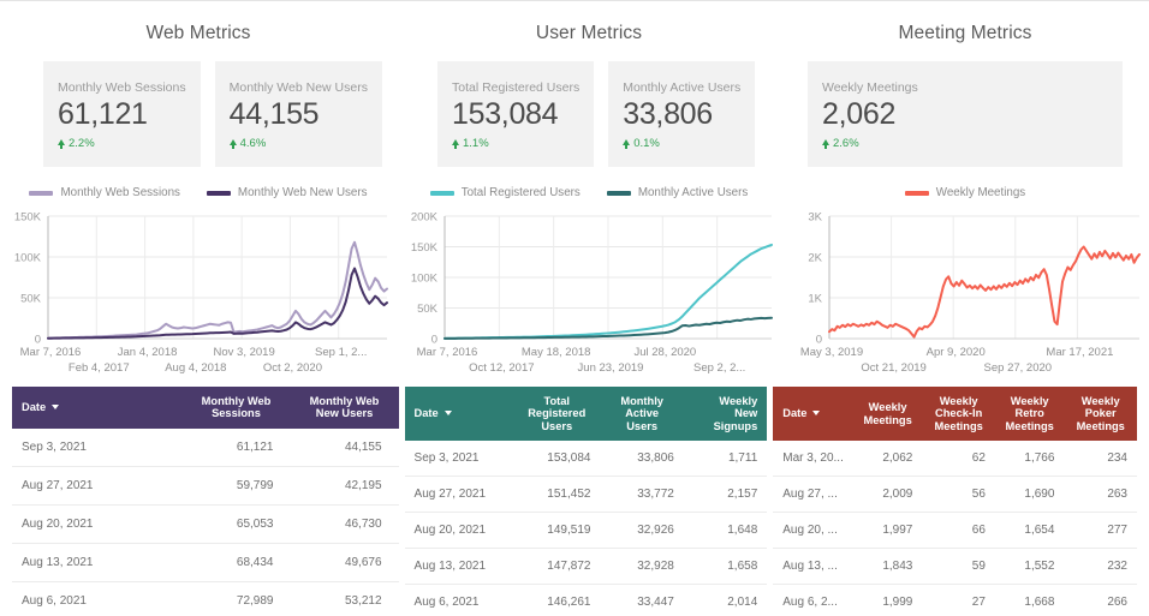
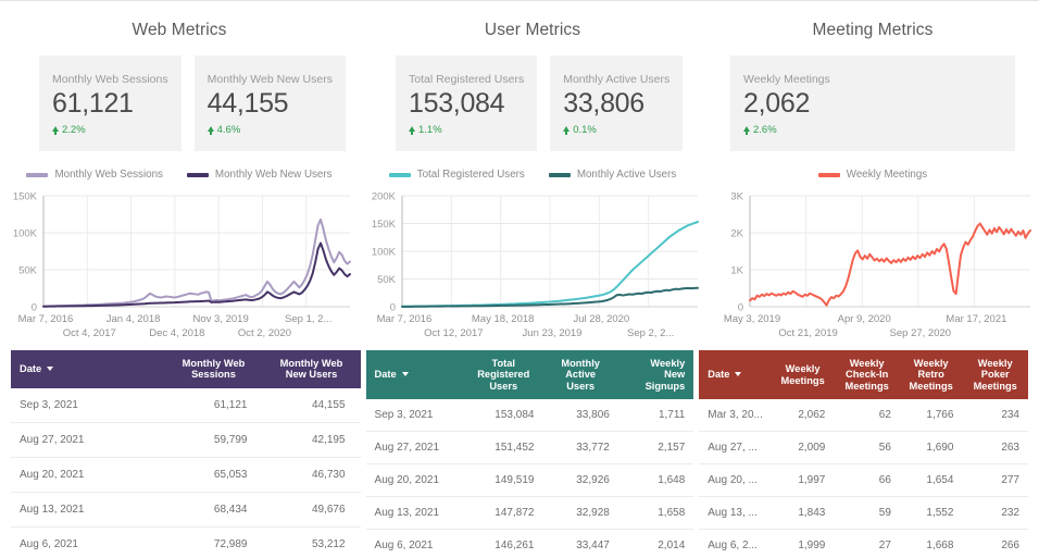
  Web Metrics
  Monthly Web Sessions
  61,121
  2.2%
  Monthly Web New Users
  44,155
  4.6%
  Monthly Web Sessions
  Monthly Web New Users
  0
  50K
  100K
  150K
  Mar 7, 2016
  Jan 4, 2018
  Nov 3, 2019
  Sep 1, 2...
- Feb 4, 2017
+ Oct 4, 2017
- Aug 4, 2018
+ Dec 4, 2018
  Oct 2, 2020
  User Metrics
  Total Registered Users
  153,084
  1.1%
  Monthly Active Users
  33,806
  0.1%
  Total Registered Users
  Monthly Active Users
  0
  50K
  100K
  150K
  200K
  Mar 7, 2016
  May 18, 2018
  Jul 28, 2020
  Oct 12, 2017
  Jun 23, 2019
  Sep 2, 2...
  Meeting Metrics
  Weekly Meetings
  2,062
  2.6%
  Weekly Meetings
  0
  1K
  2K
  3K
  May 3, 2019
  Apr 9, 2020
  Mar 17, 2021
  Oct 21, 2019
  Sep 27, 2020
  Date	Monthly Web Sessions	Monthly Web New Users
  Sep 3, 2021	61,121	44,155
  Aug 27, 2021	59,799	42,195
  Aug 20, 2021	65,053	46,730
  Aug 13, 2021	68,434	49,676
  Aug 6, 2021	72,989	53,212
  Date	Total Registered Users	Monthly Active Users	Weekly New Signups
  Sep 3, 2021	153,084	33,806	1,711
  Aug 27, 2021	151,452	33,772	2,157
  Aug 20, 2021	149,519	32,926	1,648
  Aug 13, 2021	147,872	32,928	1,658
  Aug 6, 2021	146,261	33,447	2,014
  Date	Weekly Meetings	Weekly Check-In Meetings	Weekly Retro Meetings	Weekly Poker Meetings
  Mar 3, 20...	2,062	62	1,766	234
  Aug 27, ...	2,009	56	1,690	263
  Aug 20, ...	1,997	66	1,654	277
  Aug 13, ...	1,843	59	1,552	232
  Aug 6, 2...	1,999	27	1,668	266
